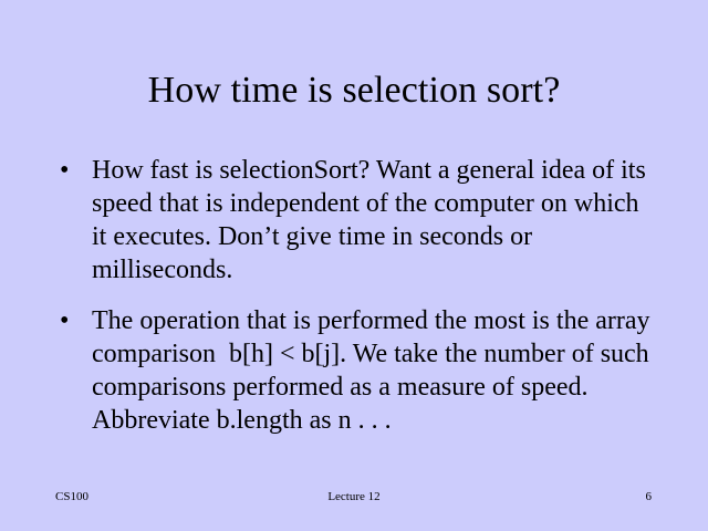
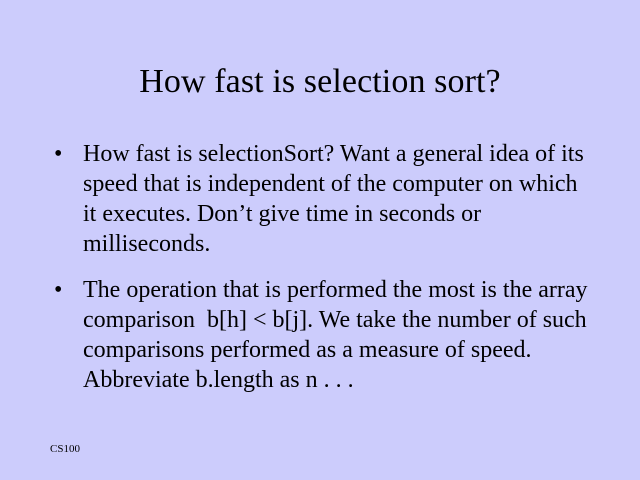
- How time is selection sort?
+ How fast is selection sort?
  •
  How fast is selectionSort? Want a general idea of its speed that is independent of the computer on which it executes. Don’t give time in seconds or milliseconds.
  •
  The operation that is performed the most is the array comparison b[h] < b[j]. We take the number of such comparisons performed as a measure of speed. Abbreviate b.length as n . . .
  CS100
- Lecture 12
- 6
